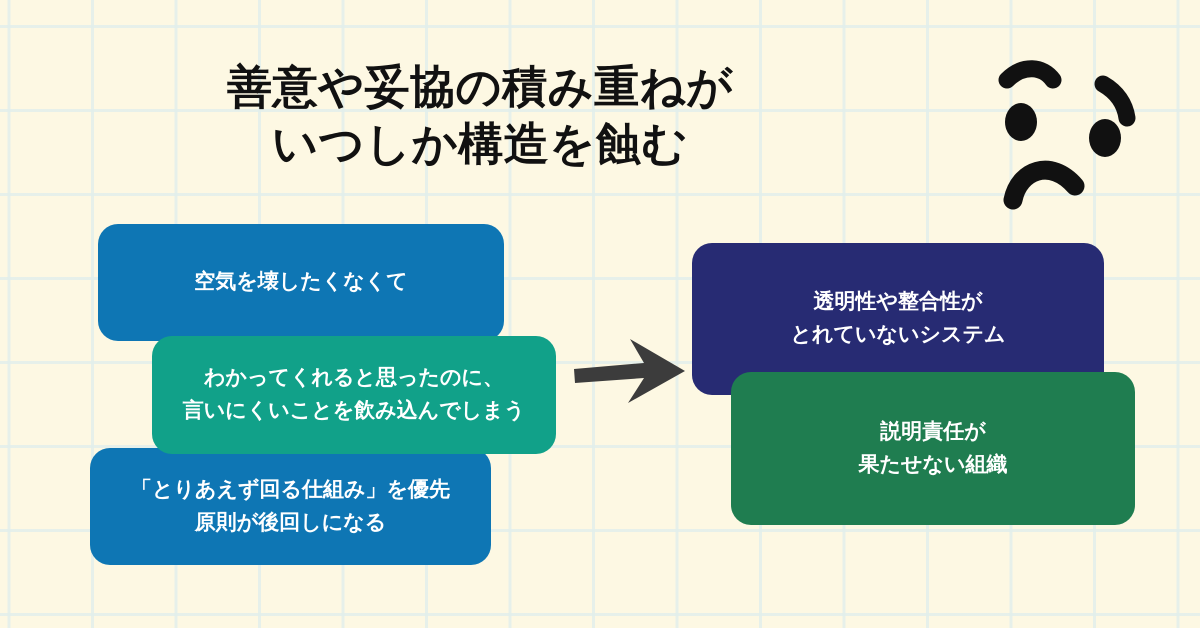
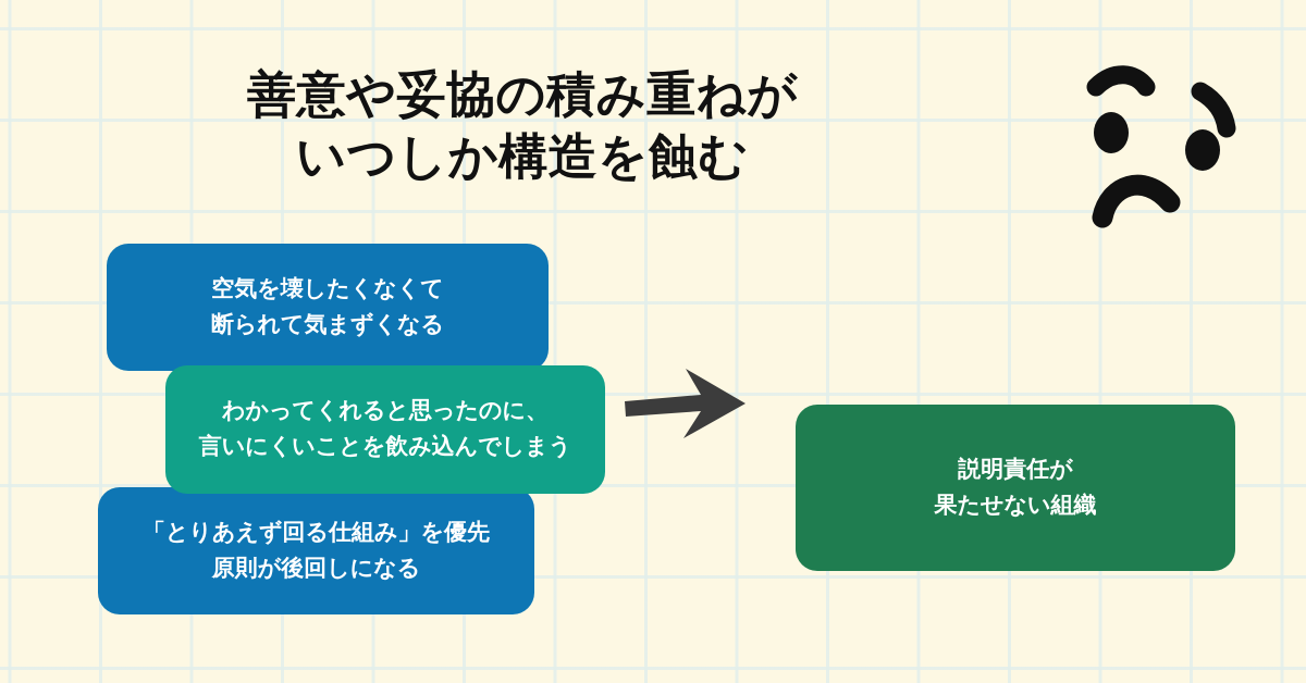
  善意や妥協の積み重ねが
  いつしか構造を蝕む
  空気を壊したくなくて
+ 断られて気まずくなる
  わかってくれると思ったのに、
  言いにくいことを飲み込んでしまう
  「とりあえず回る仕組み」を優先
  原則が後回しになる
- 透明性や整合性が
- とれていないシステム
  説明責任が
  果たせない組織
